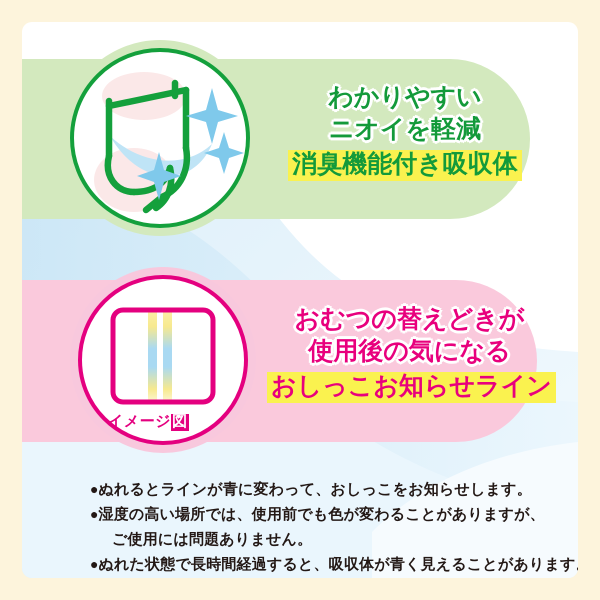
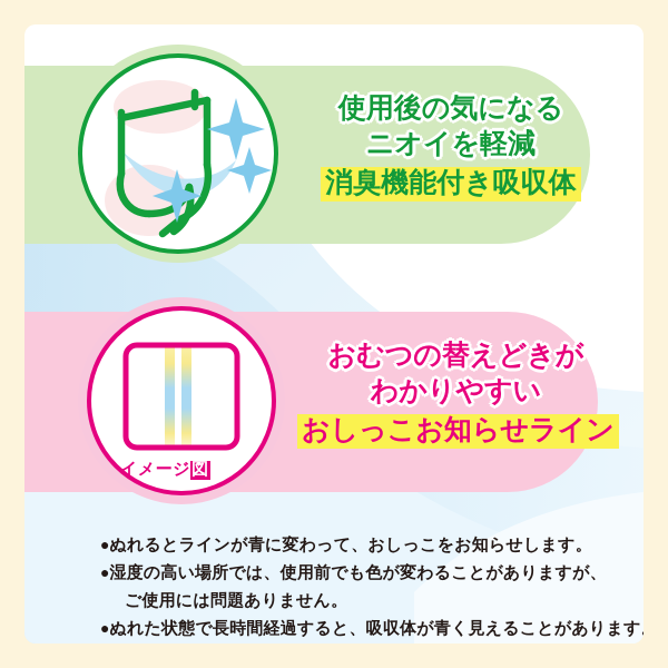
- わかりやすい
+ 使用後の気になる
  ニオイを軽減
  消臭機能付き吸収体
  イメージ図
  おむつの替えどきが
- 使用後の気になる
+ わかりやすい
  おしっこお知らせライン
  ●ぬれるとラインが青に変わって、おしっこをお知らせします。
  ●湿度の高い場所では、使用前でも色が変わることがありますが、
  ご使用には問題ありません。
  ●ぬれた状態で長時間経過すると、吸収体が青く見えることがあります
